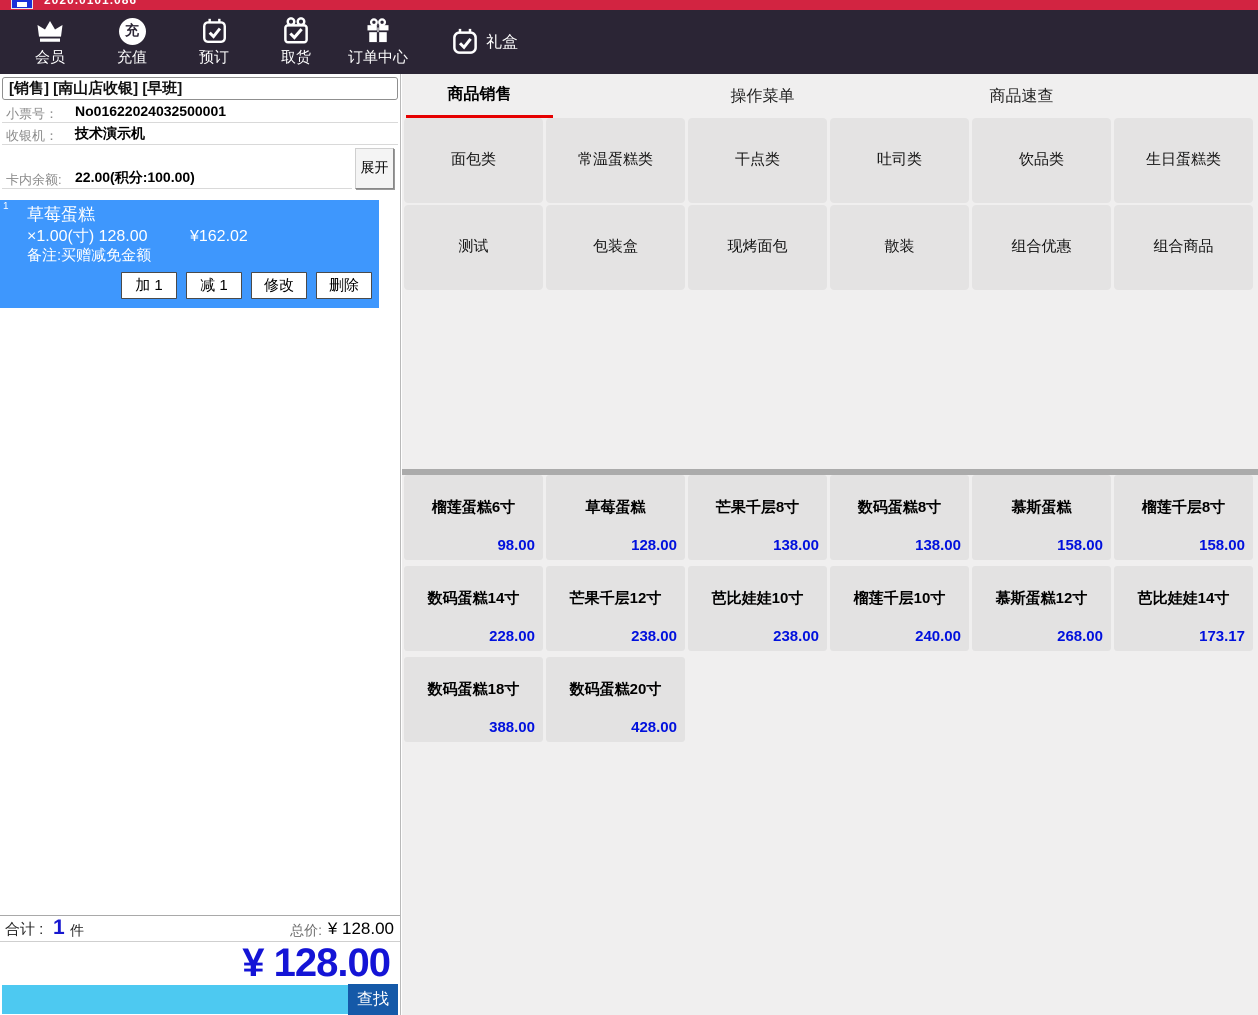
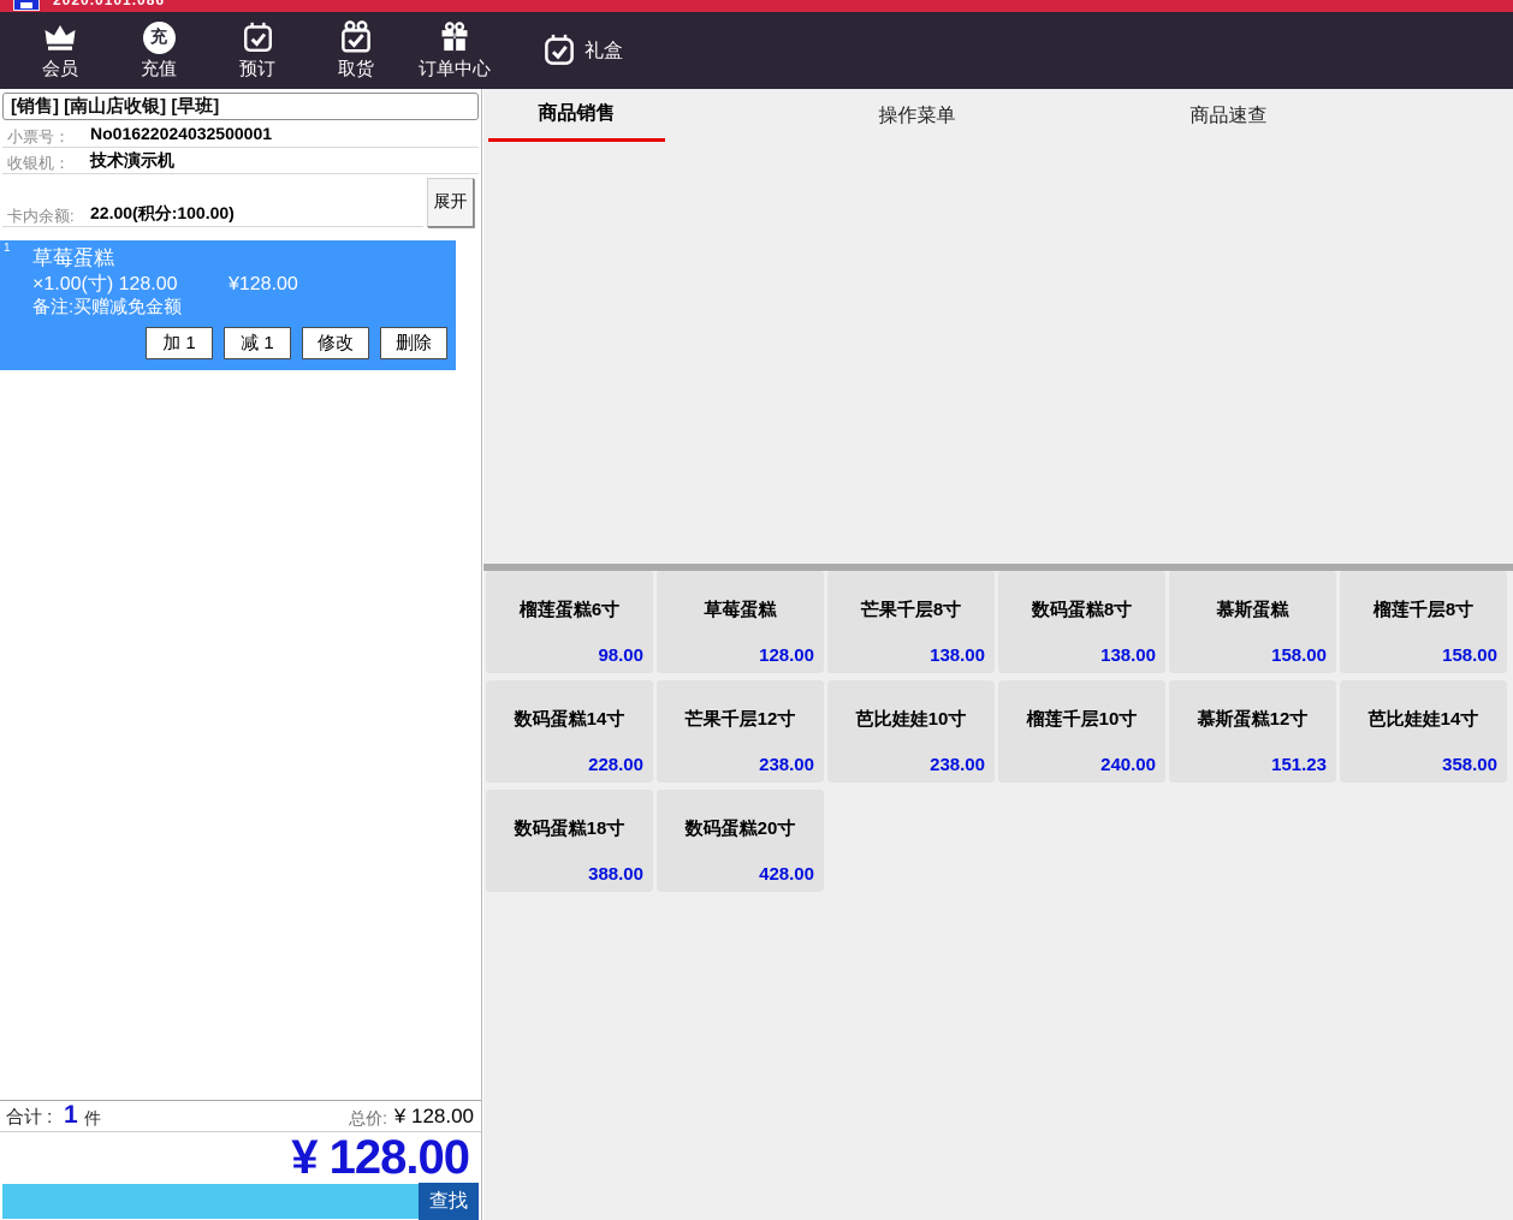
  2020.0101.086
  会员
  充
  充值
  预订
  取货
  订单中心
  礼盒
  [销售] [南山店收银] [早班]
  小票号：
  No01622024032500001
  收银机：
  技术演示机
  卡内余额:
  22.00(积分:100.00)
  展开
  1
  草莓蛋糕
- ×1.00(寸) 128.00 ¥162.02
+ ×1.00(寸) 128.00 ¥128.00
  备注:买赠减免金额
  加 1
  减 1
  修改
  删除
  合计 :
  1
  件
  总价:
  ¥ 128.00
  ¥ 128.00
  查找
  商品销售
  操作菜单
  商品速查
- 面包类
- 常温蛋糕类
- 干点类
- 吐司类
- 饮品类
- 生日蛋糕类
- 测试
- 包装盒
- 现烤面包
- 散装
- 组合优惠
- 组合商品
  榴莲蛋糕6寸
  98.00
  草莓蛋糕
  128.00
  芒果千层8寸
  138.00
  数码蛋糕8寸
  138.00
  慕斯蛋糕
  158.00
  榴莲千层8寸
  158.00
  数码蛋糕14寸
  228.00
  芒果千层12寸
  238.00
  芭比娃娃10寸
  238.00
  榴莲千层10寸
  240.00
  慕斯蛋糕12寸
- 268.00
+ 151.23
  芭比娃娃14寸
- 173.17
+ 358.00
  数码蛋糕18寸
  388.00
  数码蛋糕20寸
  428.00
